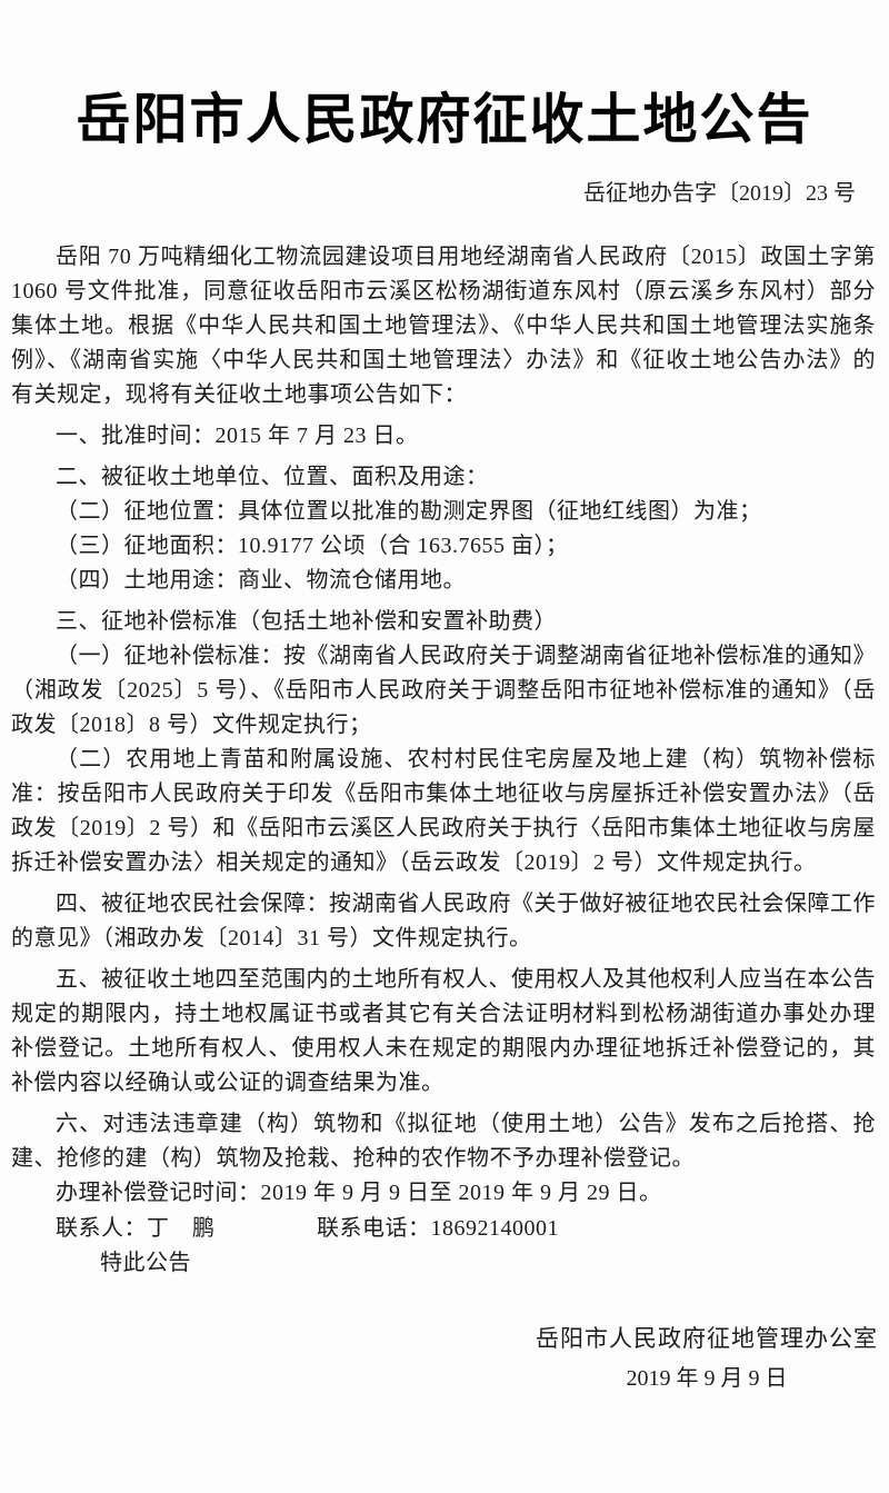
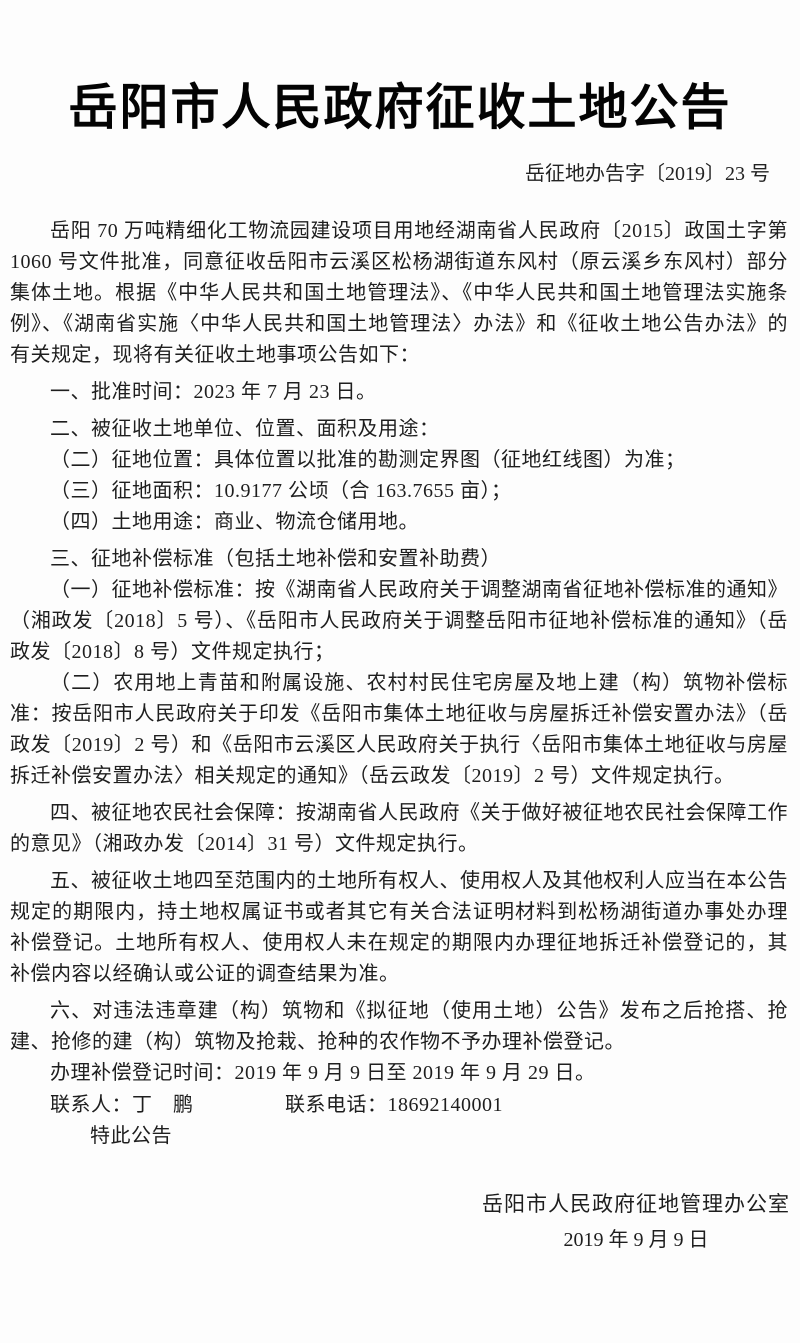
  岳阳市人民政府征收土地公告
  岳征地办告字〔2019〕23 号
  岳阳 70 万吨精细化工物流园建设项目用地经湖南省人民政府〔2015〕政国土字第 1060 号文件批准，同意征收岳阳市云溪区松杨湖街道东风村（原云溪乡东风村）部分集体土地。根据《中华人民共和国土地管理法》、《中华人民共和国土地管理法实施条例》、《湖南省实施〈中华人民共和国土地管理法〉办法》和《征收土地公告办法》的有关规定，现将有关征收土地事项公告如下：
- 一、批准时间：2015 年 7 月 23 日。
+ 一、批准时间：2023 年 7 月 23 日。
  二、被征收土地单位、位置、面积及用途：
  （二）征地位置：具体位置以批准的勘测定界图（征地红线图）为准；
  （三）征地面积：10.9177 公顷（合 163.7655 亩）；
  （四）土地用途：商业、物流仓储用地。
  三、征地补偿标准（包括土地补偿和安置补助费）
- （一）征地补偿标准：按《湖南省人民政府关于调整湖南省征地补偿标准的通知》（湘政发〔2025〕5 号）、《岳阳市人民政府关于调整岳阳市征地补偿标准的通知》（岳政发〔2018〕8 号）文件规定执行；
+ （一）征地补偿标准：按《湖南省人民政府关于调整湖南省征地补偿标准的通知》（湘政发〔2018〕5 号）、《岳阳市人民政府关于调整岳阳市征地补偿标准的通知》（岳政发〔2018〕8 号）文件规定执行；
  （二）农用地上青苗和附属设施、农村村民住宅房屋及地上建（构）筑物补偿标准：按岳阳市人民政府关于印发《岳阳市集体土地征收与房屋拆迁补偿安置办法》（岳政发〔2019〕2 号）和《岳阳市云溪区人民政府关于执行〈岳阳市集体土地征收与房屋拆迁补偿安置办法〉相关规定的通知》（岳云政发〔2019〕2 号）文件规定执行。
  四、被征地农民社会保障：按湖南省人民政府《关于做好被征地农民社会保障工作的意见》（湘政办发〔2014〕31 号）文件规定执行。
  五、被征收土地四至范围内的土地所有权人、使用权人及其他权利人应当在本公告规定的期限内，持土地权属证书或者其它有关合法证明材料到松杨湖街道办事处办理补偿登记。土地所有权人、使用权人未在规定的期限内办理征地拆迁补偿登记的，其补偿内容以经确认或公证的调查结果为准。
  六、对违法违章建（构）筑物和《拟征地（使用土地）公告》发布之后抢搭、抢建、抢修的建（构）筑物及抢栽、抢种的农作物不予办理补偿登记。
  办理补偿登记时间：2019 年 9 月 9 日至 2019 年 9 月 29 日。
  联系人：丁 鹏 联系电话：18692140001
  特此公告
  岳阳市人民政府征地管理办公室
  2019 年 9 月 9 日
